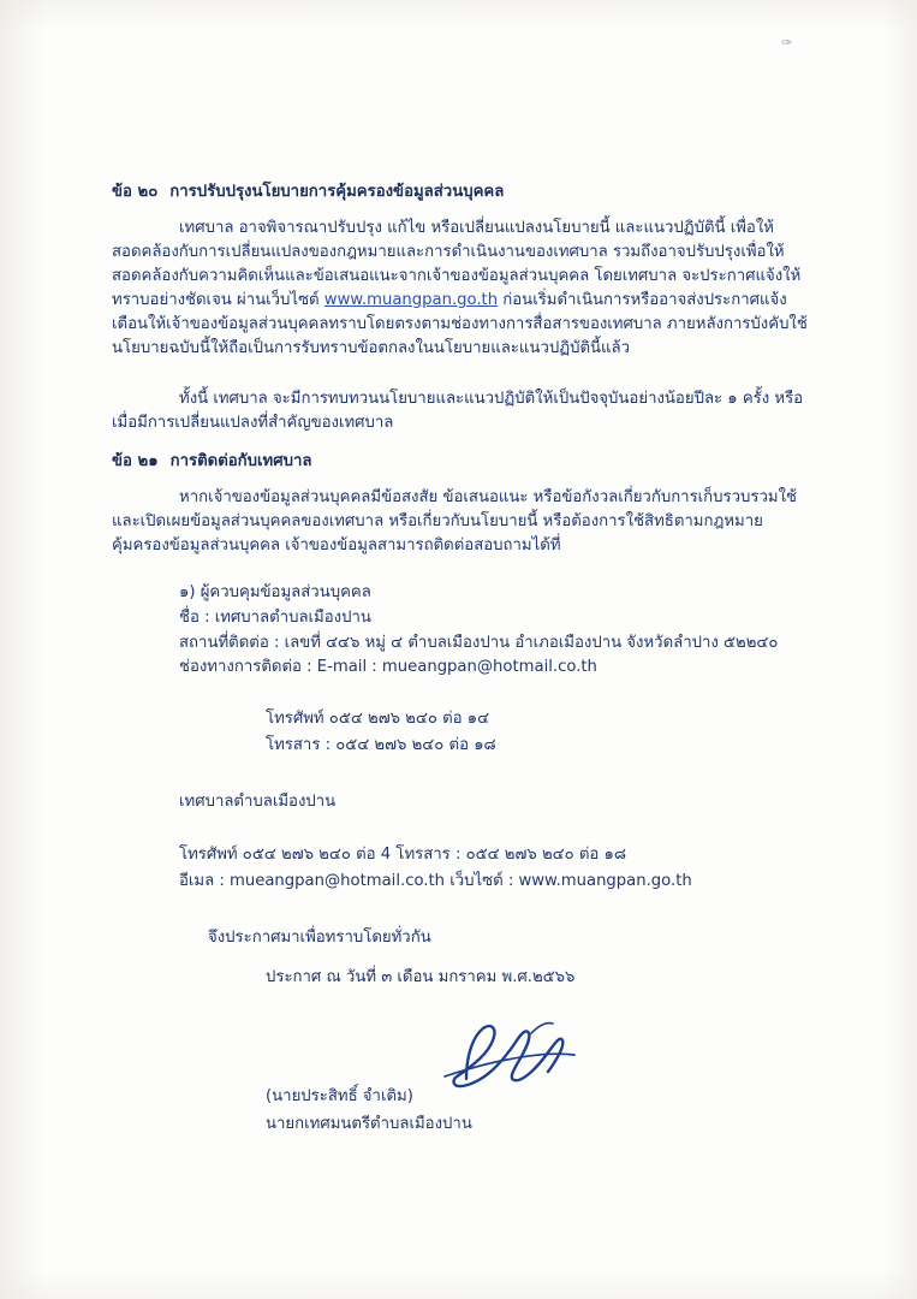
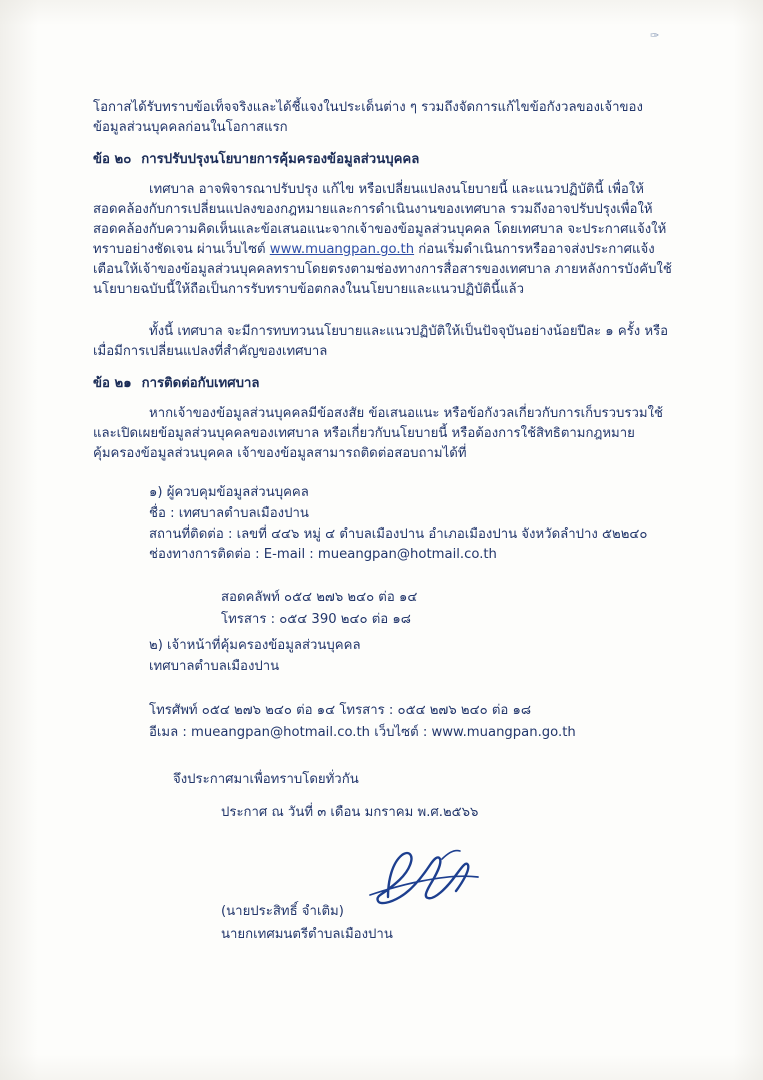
  ✑
+ โอกาสได้รับทราบข้อเท็จจริงและได้ชี้แจงในประเด็นต่าง ๆ รวมถึงจัดการแก้ไขข้อกังวลของเจ้าของข้อมูลส่วนบุคคลก่อนในโอกาสแรก
  ข้อ ๒๐ การปรับปรุงนโยบายการคุ้มครองข้อมูลส่วนบุคคล
  เทศบาล อาจพิจารณาปรับปรุง แก้ไข หรือเปลี่ยนแปลงนโยบายนี้ และแนวปฏิบัตินี้ เพื่อให้สอดคล้องกับการเปลี่ยนแปลงของกฎหมายและการดำเนินงานของเทศบาล รวมถึงอาจปรับปรุงเพื่อให้สอดคล้องกับความคิดเห็นและข้อเสนอแนะจากเจ้าของข้อมูลส่วนบุคคล โดยเทศบาล จะประกาศแจ้งให้ทราบอย่างชัดเจน ผ่านเว็บไซต์ www.muangpan.go.th ก่อนเริ่มดำเนินการหรืออาจส่งประกาศแจ้งเตือนให้เจ้าของข้อมูลส่วนบุคคลทราบโดยตรงตามช่องทางการสื่อสารของเทศบาล ภายหลังการบังคับใช้นโยบายฉบับนี้ให้ถือเป็นการรับทราบข้อตกลงในนโยบายและแนวปฏิบัตินี้แล้ว
  ทั้งนี้ เทศบาล จะมีการทบทวนนโยบายและแนวปฏิบัติให้เป็นปัจจุบันอย่างน้อยปีละ ๑ ครั้ง หรือเมื่อมีการเปลี่ยนแปลงที่สำคัญของเทศบาล
  ข้อ ๒๑ การติดต่อกับเทศบาล
  หากเจ้าของข้อมูลส่วนบุคคลมีข้อสงสัย ข้อเสนอแนะ หรือข้อกังวลเกี่ยวกับการเก็บรวบรวมใช้และเปิดเผยข้อมูลส่วนบุคคลของเทศบาล หรือเกี่ยวกับนโยบายนี้ หรือต้องการใช้สิทธิตามกฎหมายคุ้มครองข้อมูลส่วนบุคคล เจ้าของข้อมูลสามารถติดต่อสอบถามได้ที่
  ๑) ผู้ควบคุมข้อมูลส่วนบุคคล
  ชื่อ : เทศบาลตำบลเมืองปาน
  สถานที่ติดต่อ : เลขที่ ๔๔๖ หมู่ ๔ ตำบลเมืองปาน อำเภอเมืองปาน จังหวัดลำปาง ๕๒๒๔๐
  ช่องทางการติดต่อ : E-mail : mueangpan@hotmail.co.th
- โทรศัพท์ ๐๕๔ ๒๗๖ ๒๔๐ ต่อ ๑๔
+ สอดคลัพท์ ๐๕๔ ๒๗๖ ๒๔๐ ต่อ ๑๔
- โทรสาร : ๐๕๔ ๒๗๖ ๒๔๐ ต่อ ๑๘
+ โทรสาร : ๐๕๔ 390 ๒๔๐ ต่อ ๑๘
+ ๒) เจ้าหน้าที่คุ้มครองข้อมูลส่วนบุคคล
  เทศบาลตำบลเมืองปาน
- โทรศัพท์ ๐๕๔ ๒๗๖ ๒๔๐ ต่อ 4 โทรสาร : ๐๕๔ ๒๗๖ ๒๔๐ ต่อ ๑๘
+ โทรศัพท์ ๐๕๔ ๒๗๖ ๒๔๐ ต่อ ๑๔ โทรสาร : ๐๕๔ ๒๗๖ ๒๔๐ ต่อ ๑๘
  อีเมล : mueangpan@hotmail.co.th เว็บไซต์ : www.muangpan.go.th
  จึงประกาศมาเพื่อทราบโดยทั่วกัน
  ประกาศ ณ วันที่ ๓ เดือน มกราคม พ.ศ.๒๕๖๖
  (นายประสิทธิ์ จำเติม)
  นายกเทศมนตรีตำบลเมืองปาน
